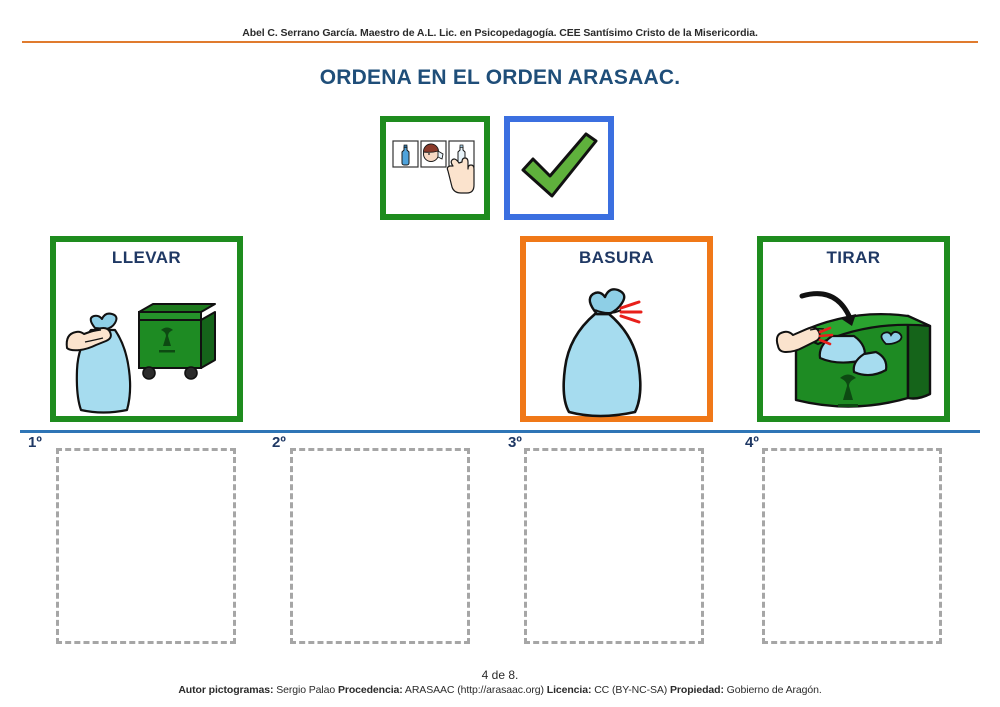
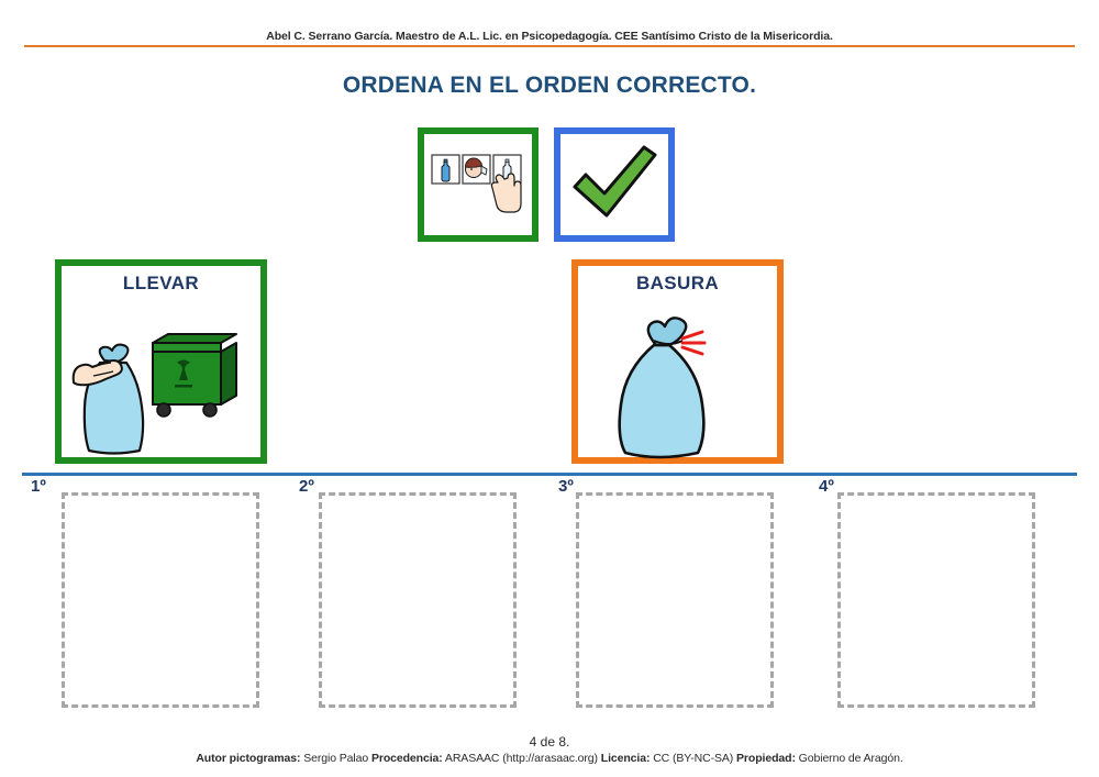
  Abel C. Serrano García. Maestro de A.L. Lic. en Psicopedagogía. CEE Santísimo Cristo de la Misericordia.
- ORDENA EN EL ORDEN ARASAAC.
+ ORDENA EN EL ORDEN CORRECTO.
  LLEVAR
  BASURA
- TIRAR
  1º
  2º
  3º
  4º
  4 de 8.
  Autor pictogramas: Sergio Palao Procedencia: ARASAAC (http://arasaac.org) Licencia: CC (BY-NC-SA) Propiedad: Gobierno de Aragón.
